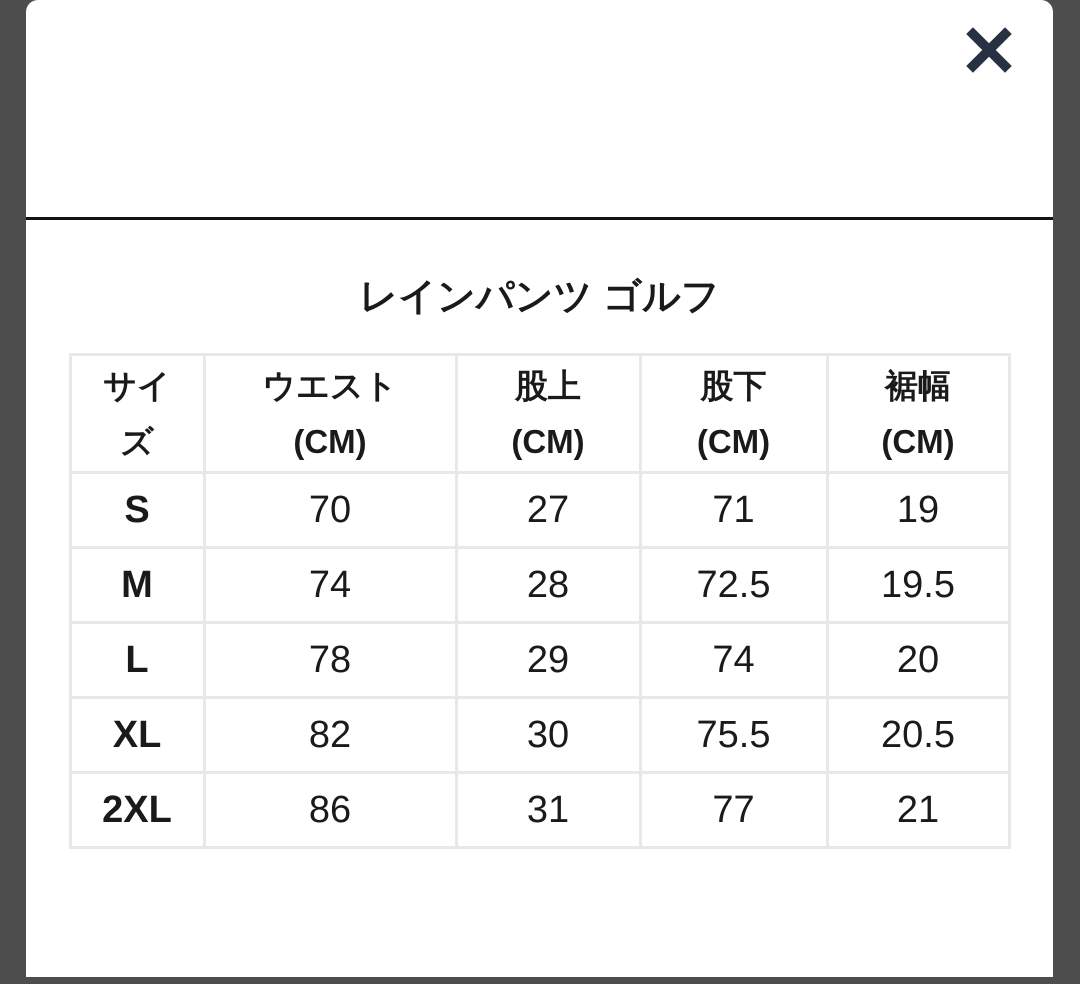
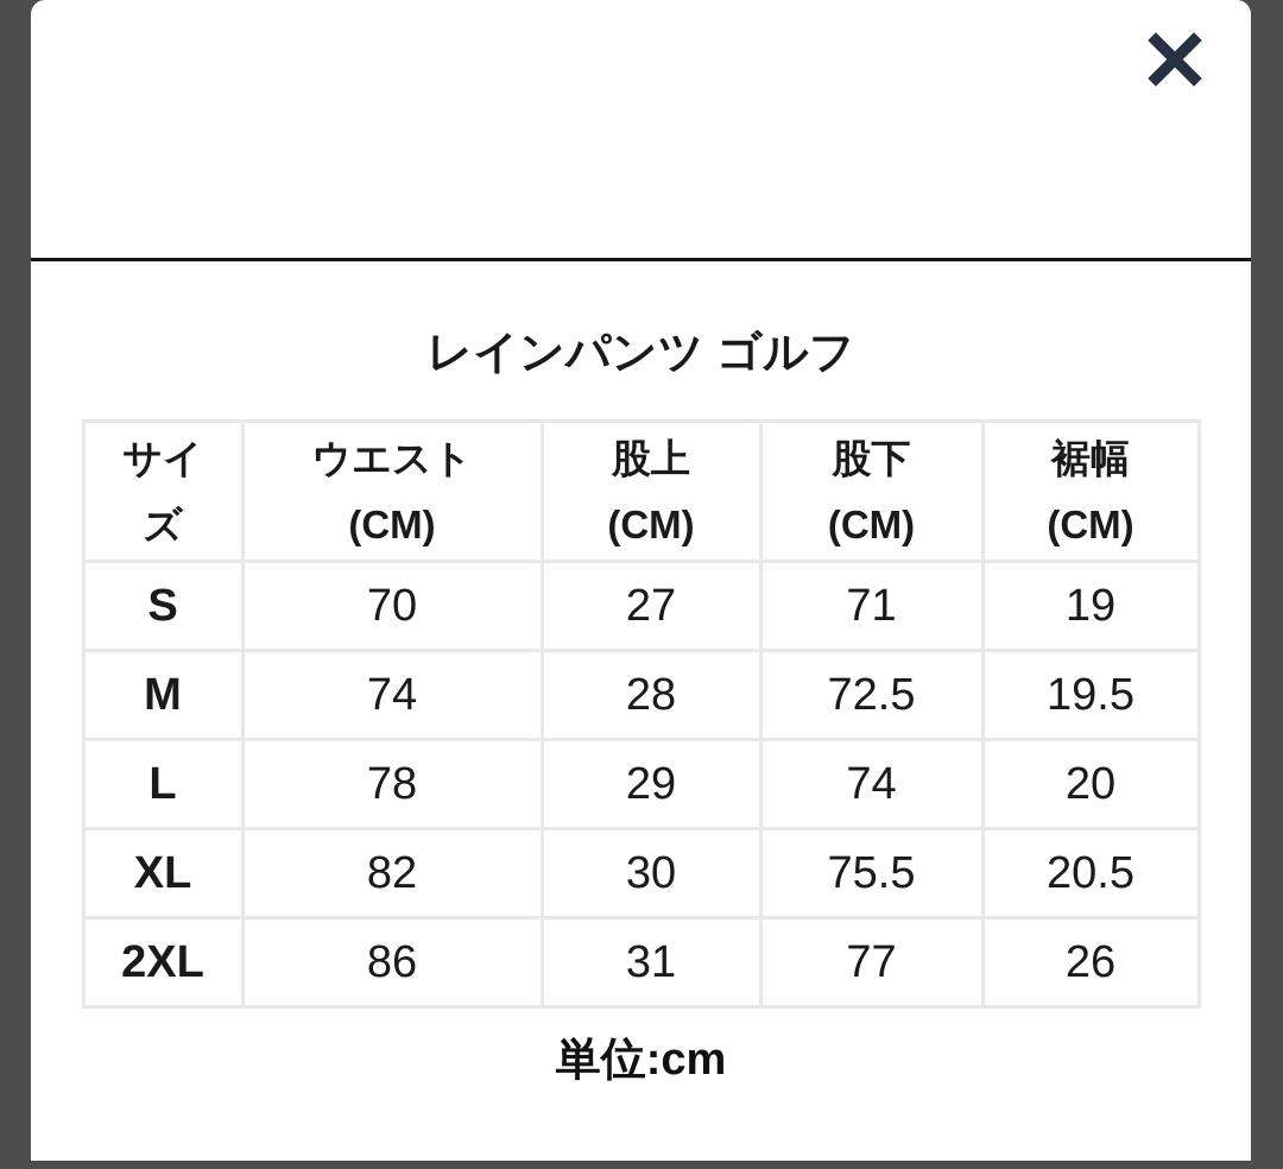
  レインパンツ ゴルフ
  サイ ズ	ウエスト (CM)	股上 (CM)	股下 (CM)	裾幅 (CM)
  S	70	27	71	19
  M	74	28	72.5	19.5
  L	78	29	74	20
  XL	82	30	75.5	20.5
- 2XL	86	31	77	21
+ 2XL	86	31	77	26
+ 単位:cm
